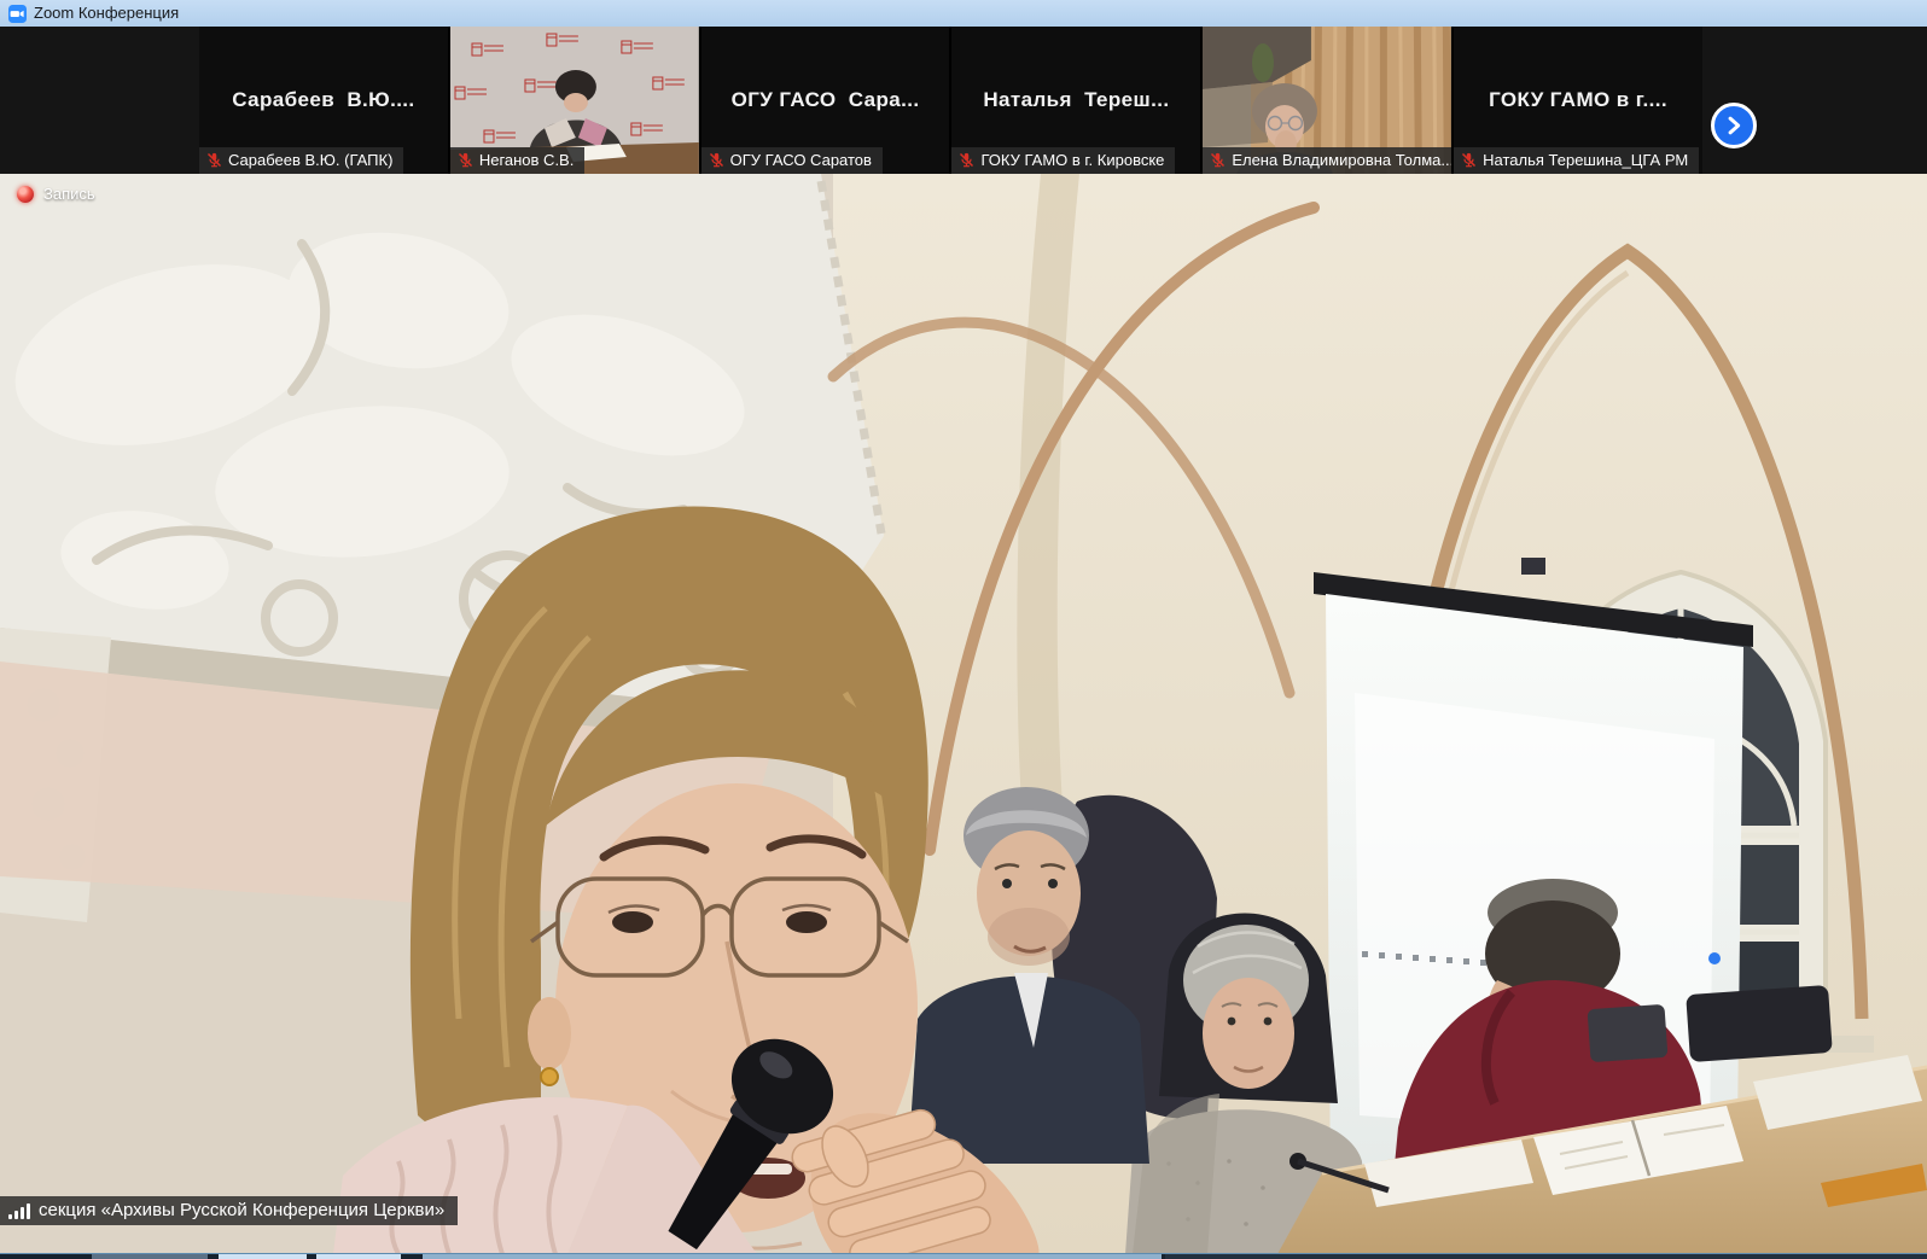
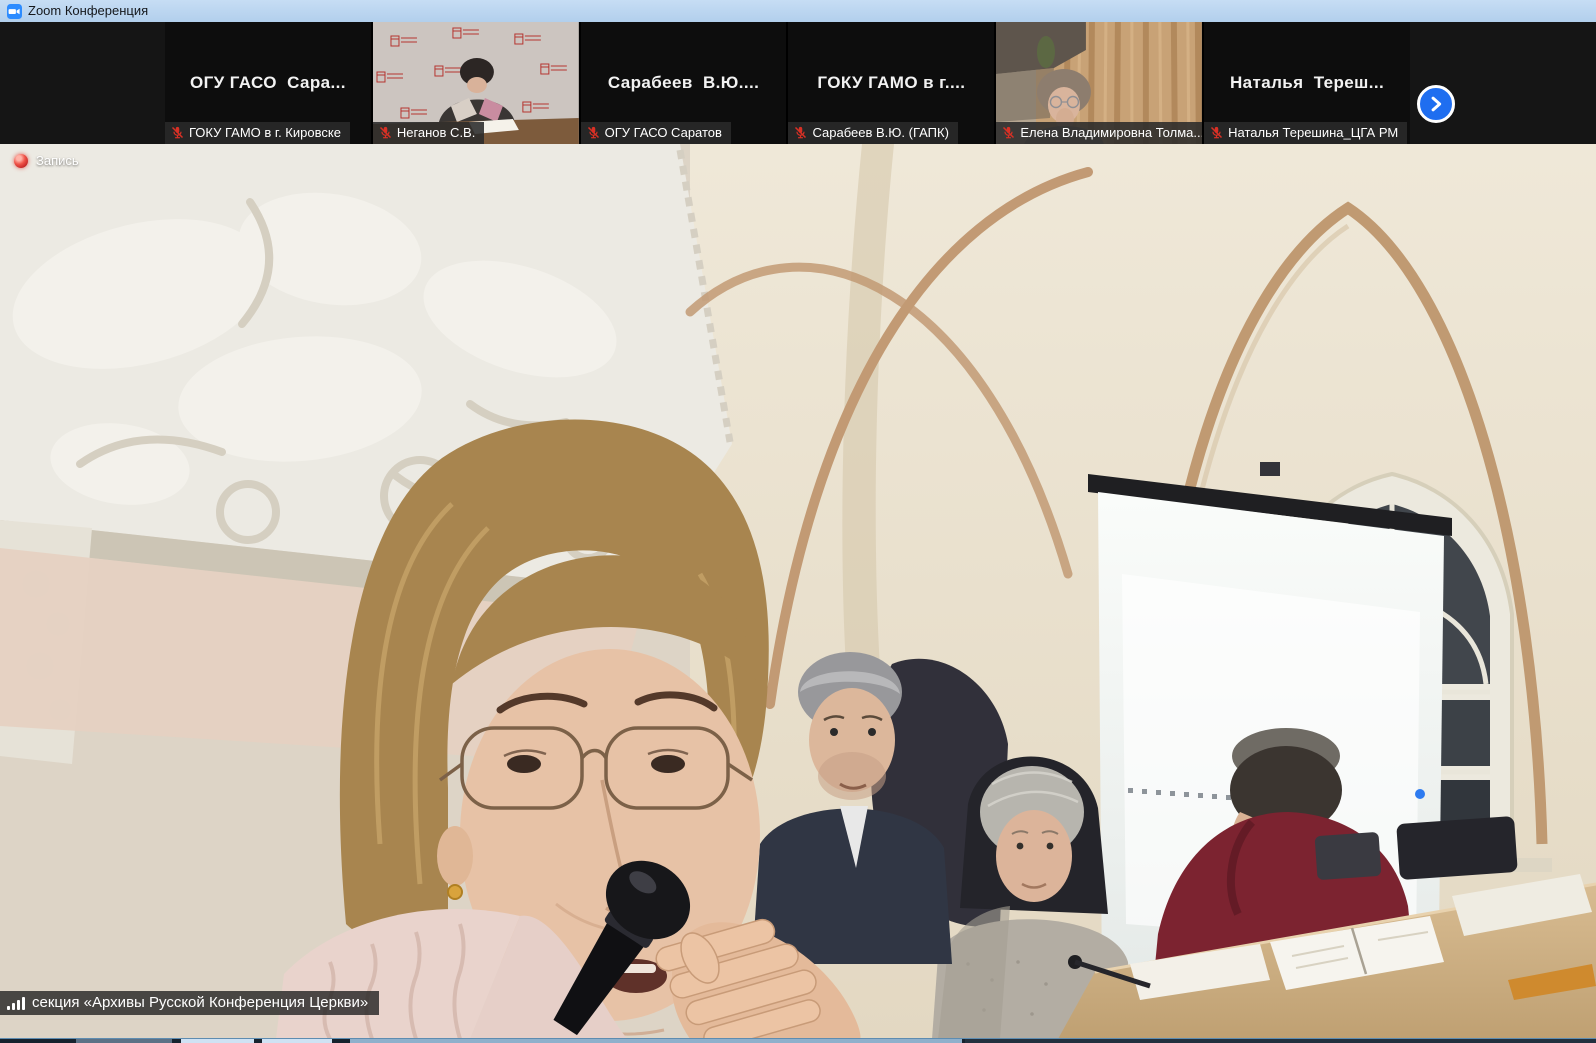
  Zoom Конференция
- Сарабеев В.Ю....
+ ОГУ ГАСО Сара...
- Сарабеев В.Ю. (ГАПК)
+ ГОКУ ГАМО в г. Кировске
  Неганов С.В.
- ОГУ ГАСО Сара...
+ Сарабеев В.Ю....
  ОГУ ГАСО Саратов
- Наталья Тереш...
+ ГОКУ ГАМО в г....
- ГОКУ ГАМО в г. Кировске
+ Сарабеев В.Ю. (ГАПК)
  Елена Владимировна Толма..
- ГОКУ ГАМО в г....
+ Наталья Тереш...
  Наталья Терешина_ЦГА РМ
  Запись
  секция «Архивы Русской Конференция Церкви»
